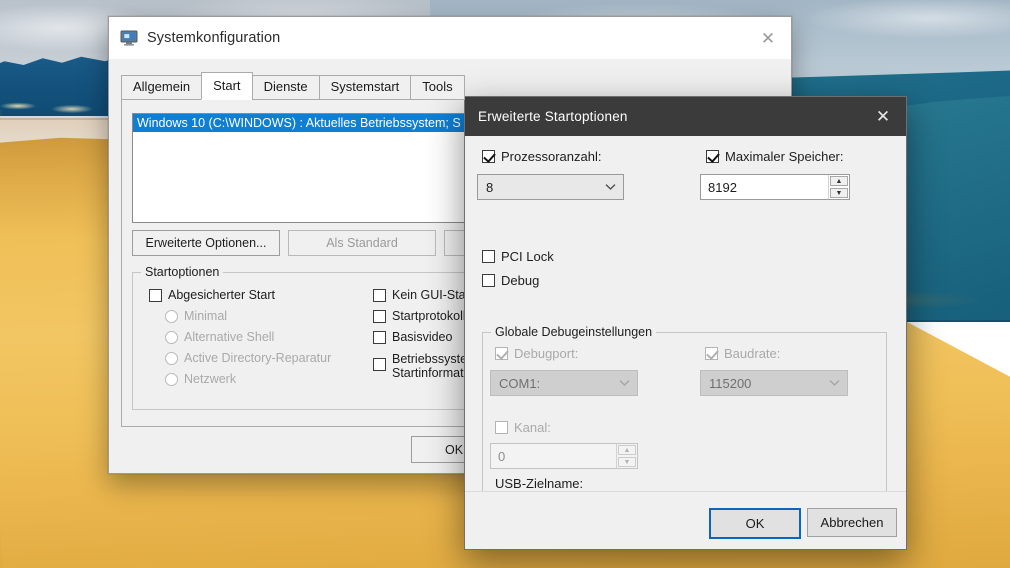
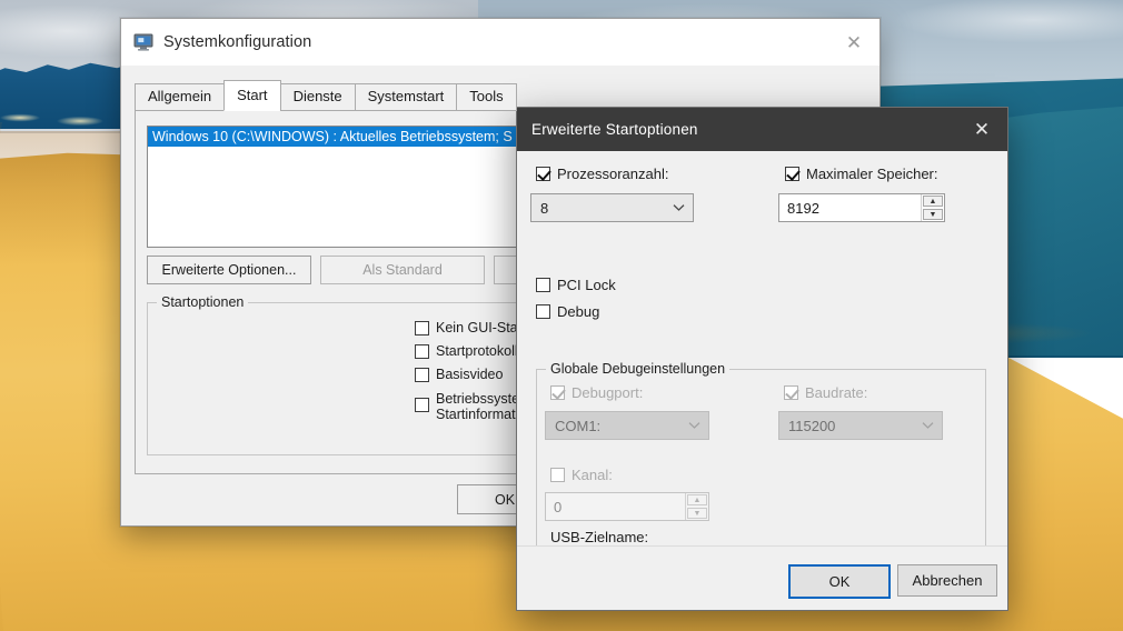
  Systemkonfiguration
  ✕
  Allgemein
  Start
  Dienste
  Systemstart
  Tools
  Windows 10 (C:\WINDOWS) : Aktuelles Betriebssystem; S
  Erweiterte Optionen...
  Als Standard
  Startoptionen
- Abgesicherter Start
- Minimal
- Alternative Shell
- Active Directory-Reparatur
- Netzwerk
  Kein GUI-Sta
  Startprotokol
  Basisvideo
  Betriebssyst
  Startinformat
  OK
  Erweiterte Startoptionen
  ✕
  Prozessoranzahl:
  8
  Maximaler Speicher:
  8192
  PCI Lock
  Debug
  Globale Debugeinstellungen
  Debugport:
  COM1:
  Baudrate:
  115200
  Kanal:
  0
  USB-Zielname:
  OK
  Abbrechen
